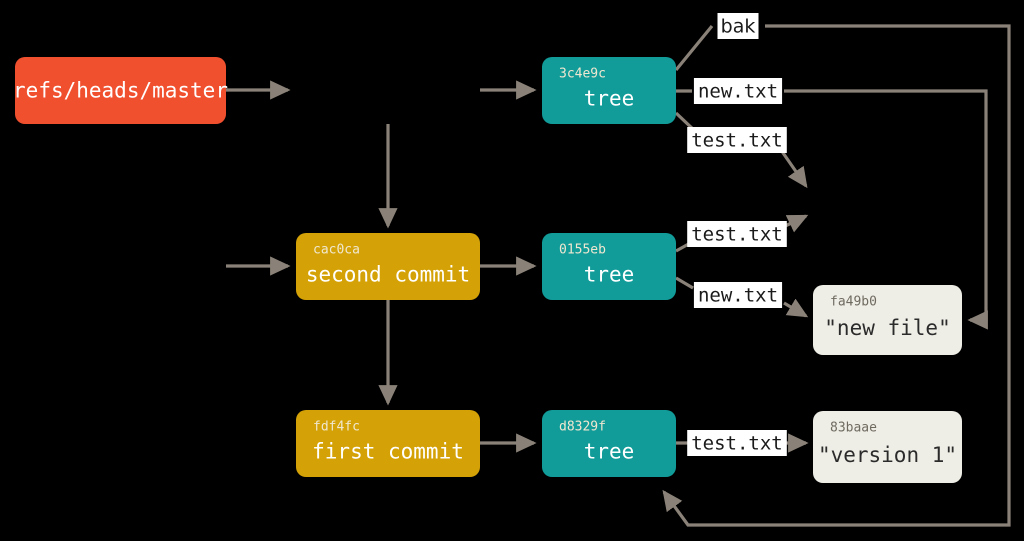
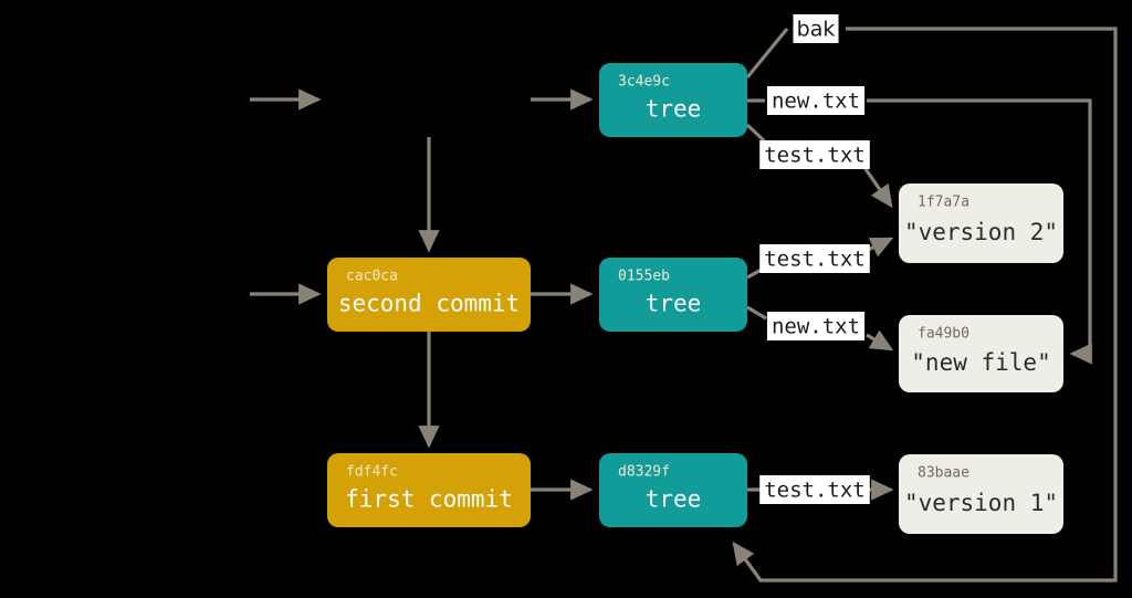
- refs/heads/master
  cac0ca
  second commit
  fdf4fc
  first commit
  3c4e9c
  tree
  0155eb
  tree
  d8329f
  tree
+ 1f7a7a
+ "version 2"
  fa49b0
  "new file"
  83baae
  "version 1"
  bak
  new.txt
  test.txt
  test.txt
  new.txt
  test.txt
